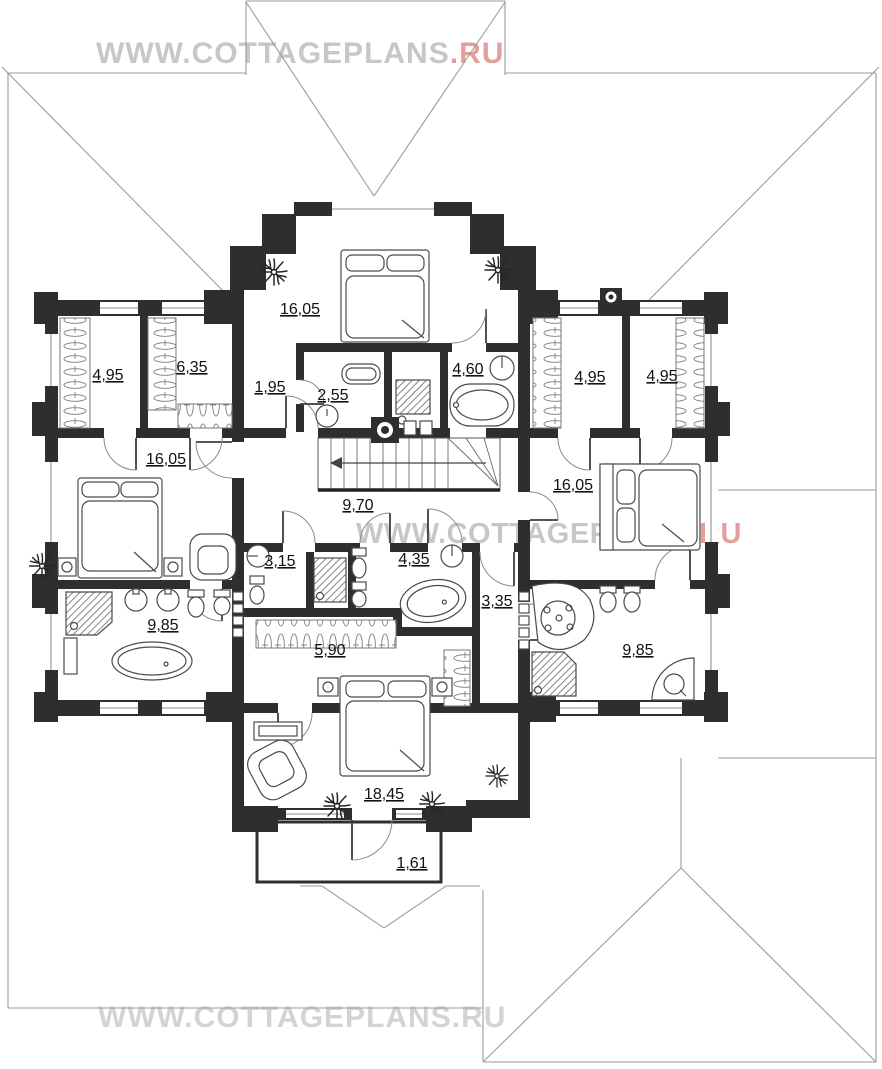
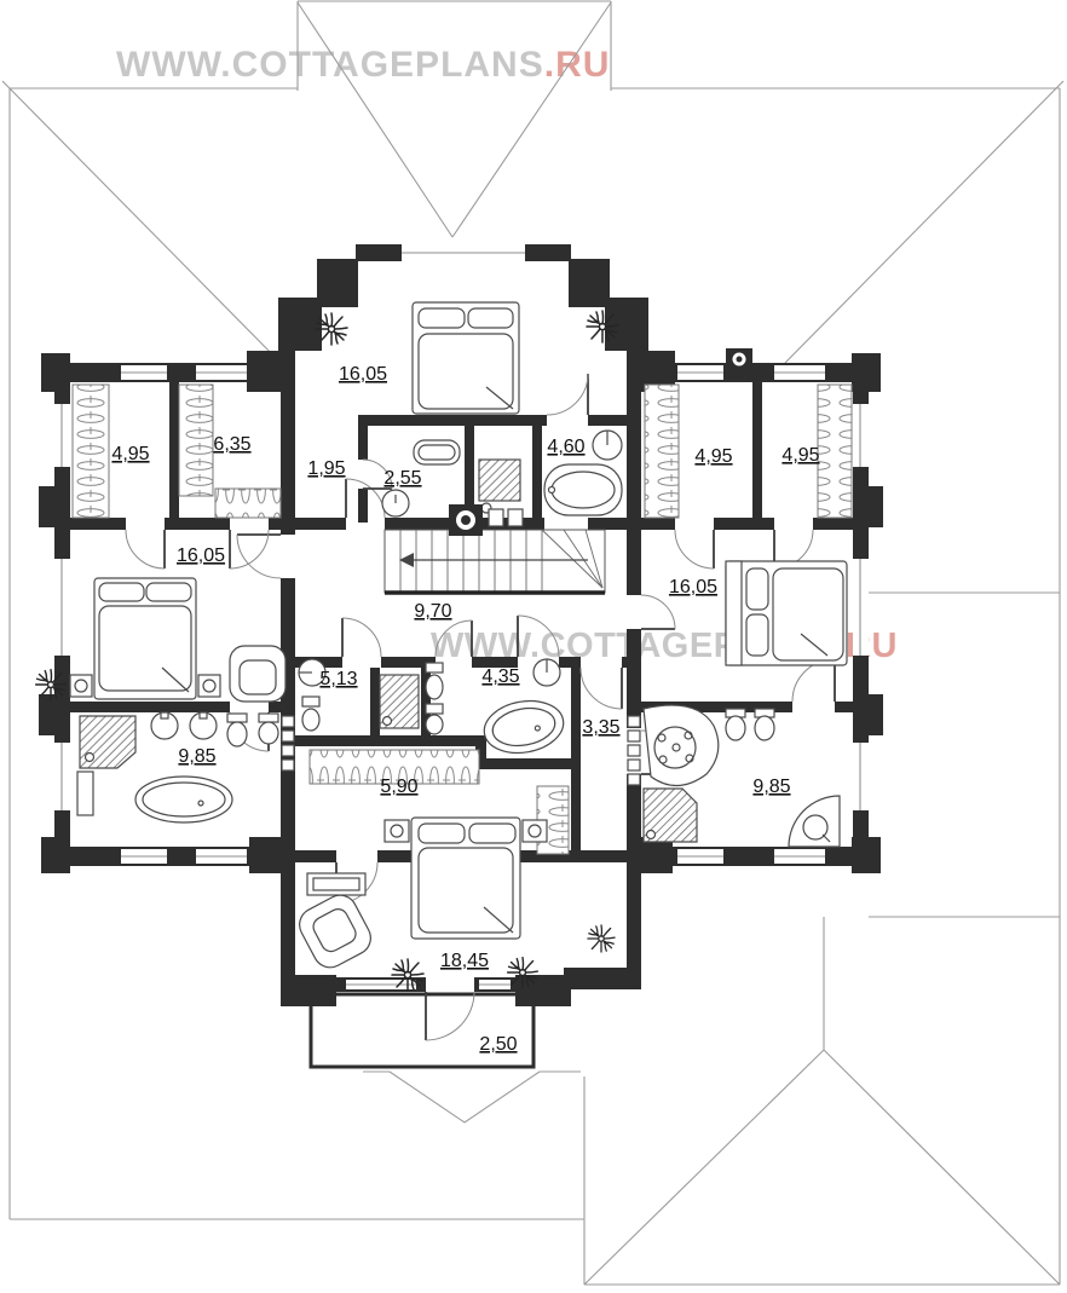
  WWW.COTTAGEPLANS.U
- WWW.COTTAGEPLANS.RU
  16,05
  4,95
  6,35
  1,95
  2,55
  4,60
  4,95
  4,95
  16,05
  9,70
  16,05
- 3,15
+ 5,13
  4,35
  3,35
  9,85
  5,90
  9,85
  18,45
- 1,61
+ 2,50
